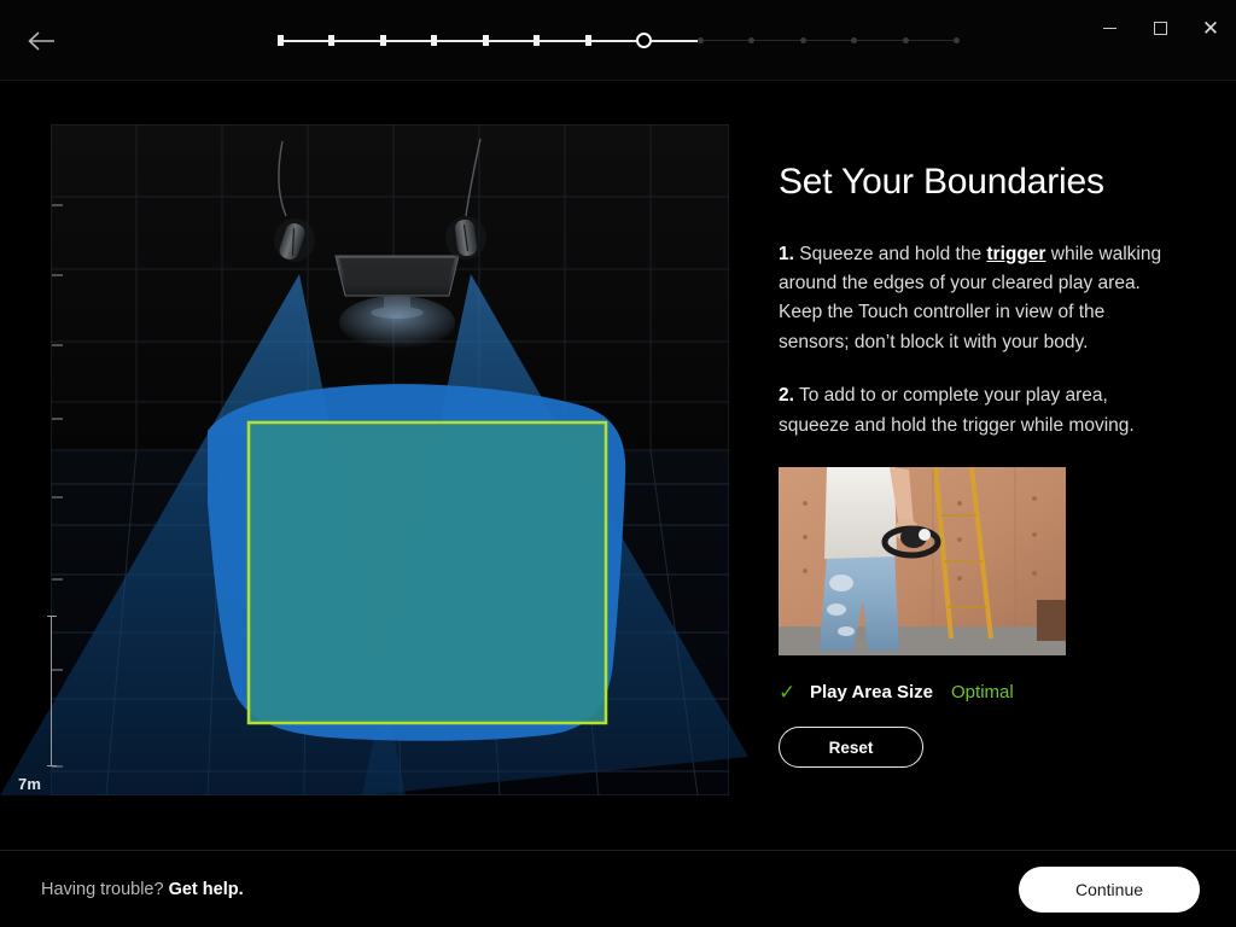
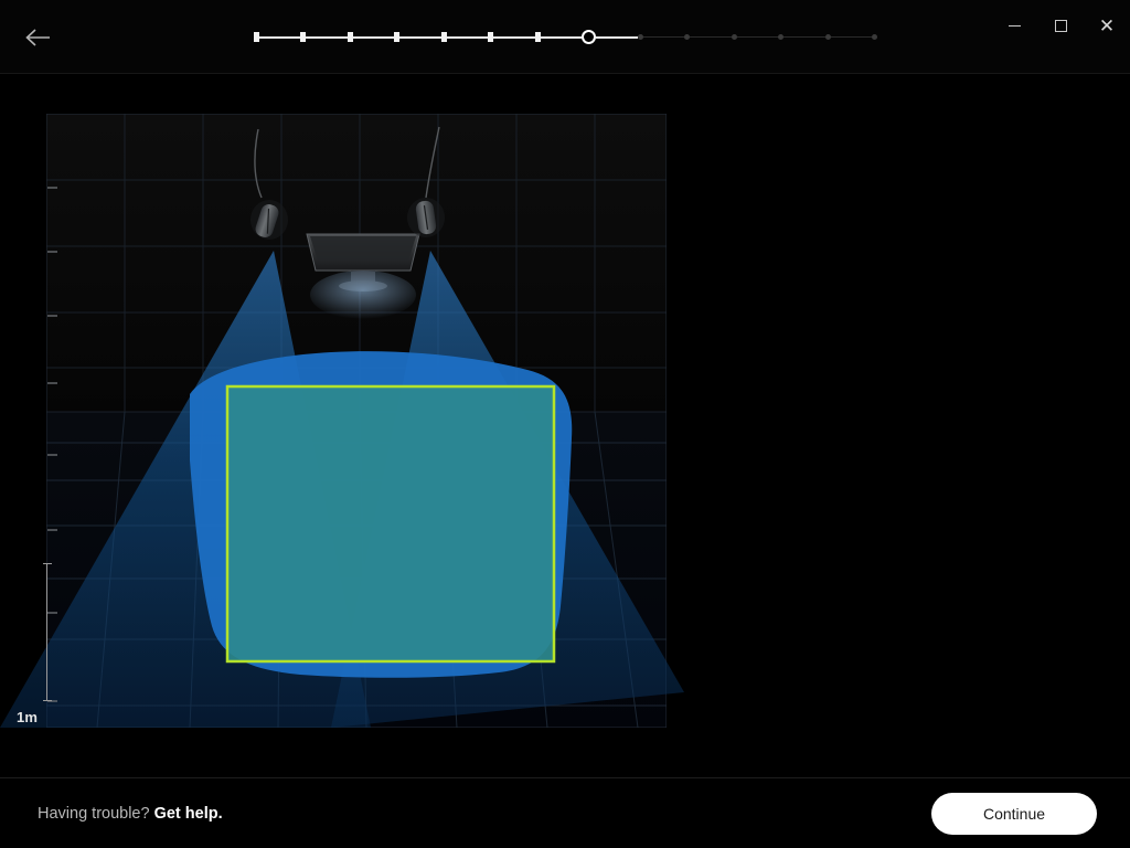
  ✕
- 7m
+ 1m
- Set Your Boundaries
- 1. Squeeze and hold the trigger while walking around the edges of your cleared play area. Keep the Touch controller in view of the sensors; don’t block it with your body.
- 2. To add to or complete your play area, squeeze and hold the trigger while moving.
- ✓
- Play Area Size
- Optimal
- Reset
  Having trouble? Get help.
  Continue
